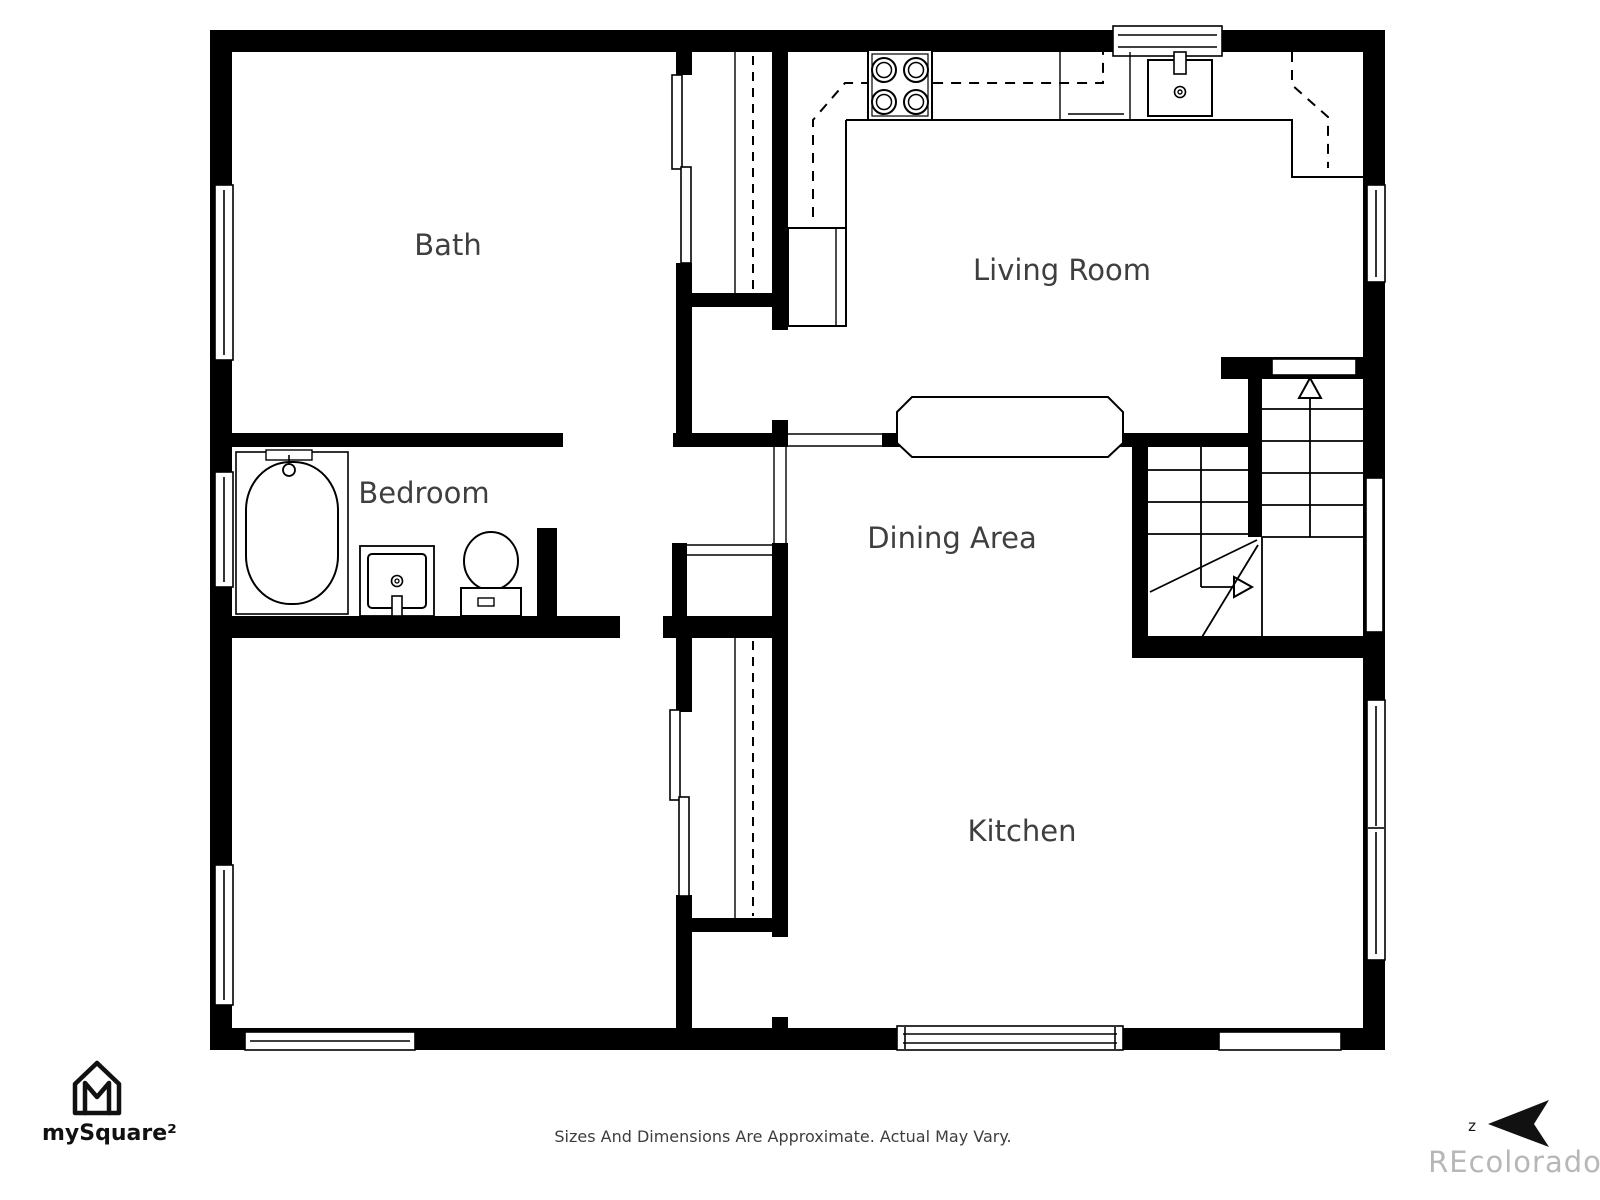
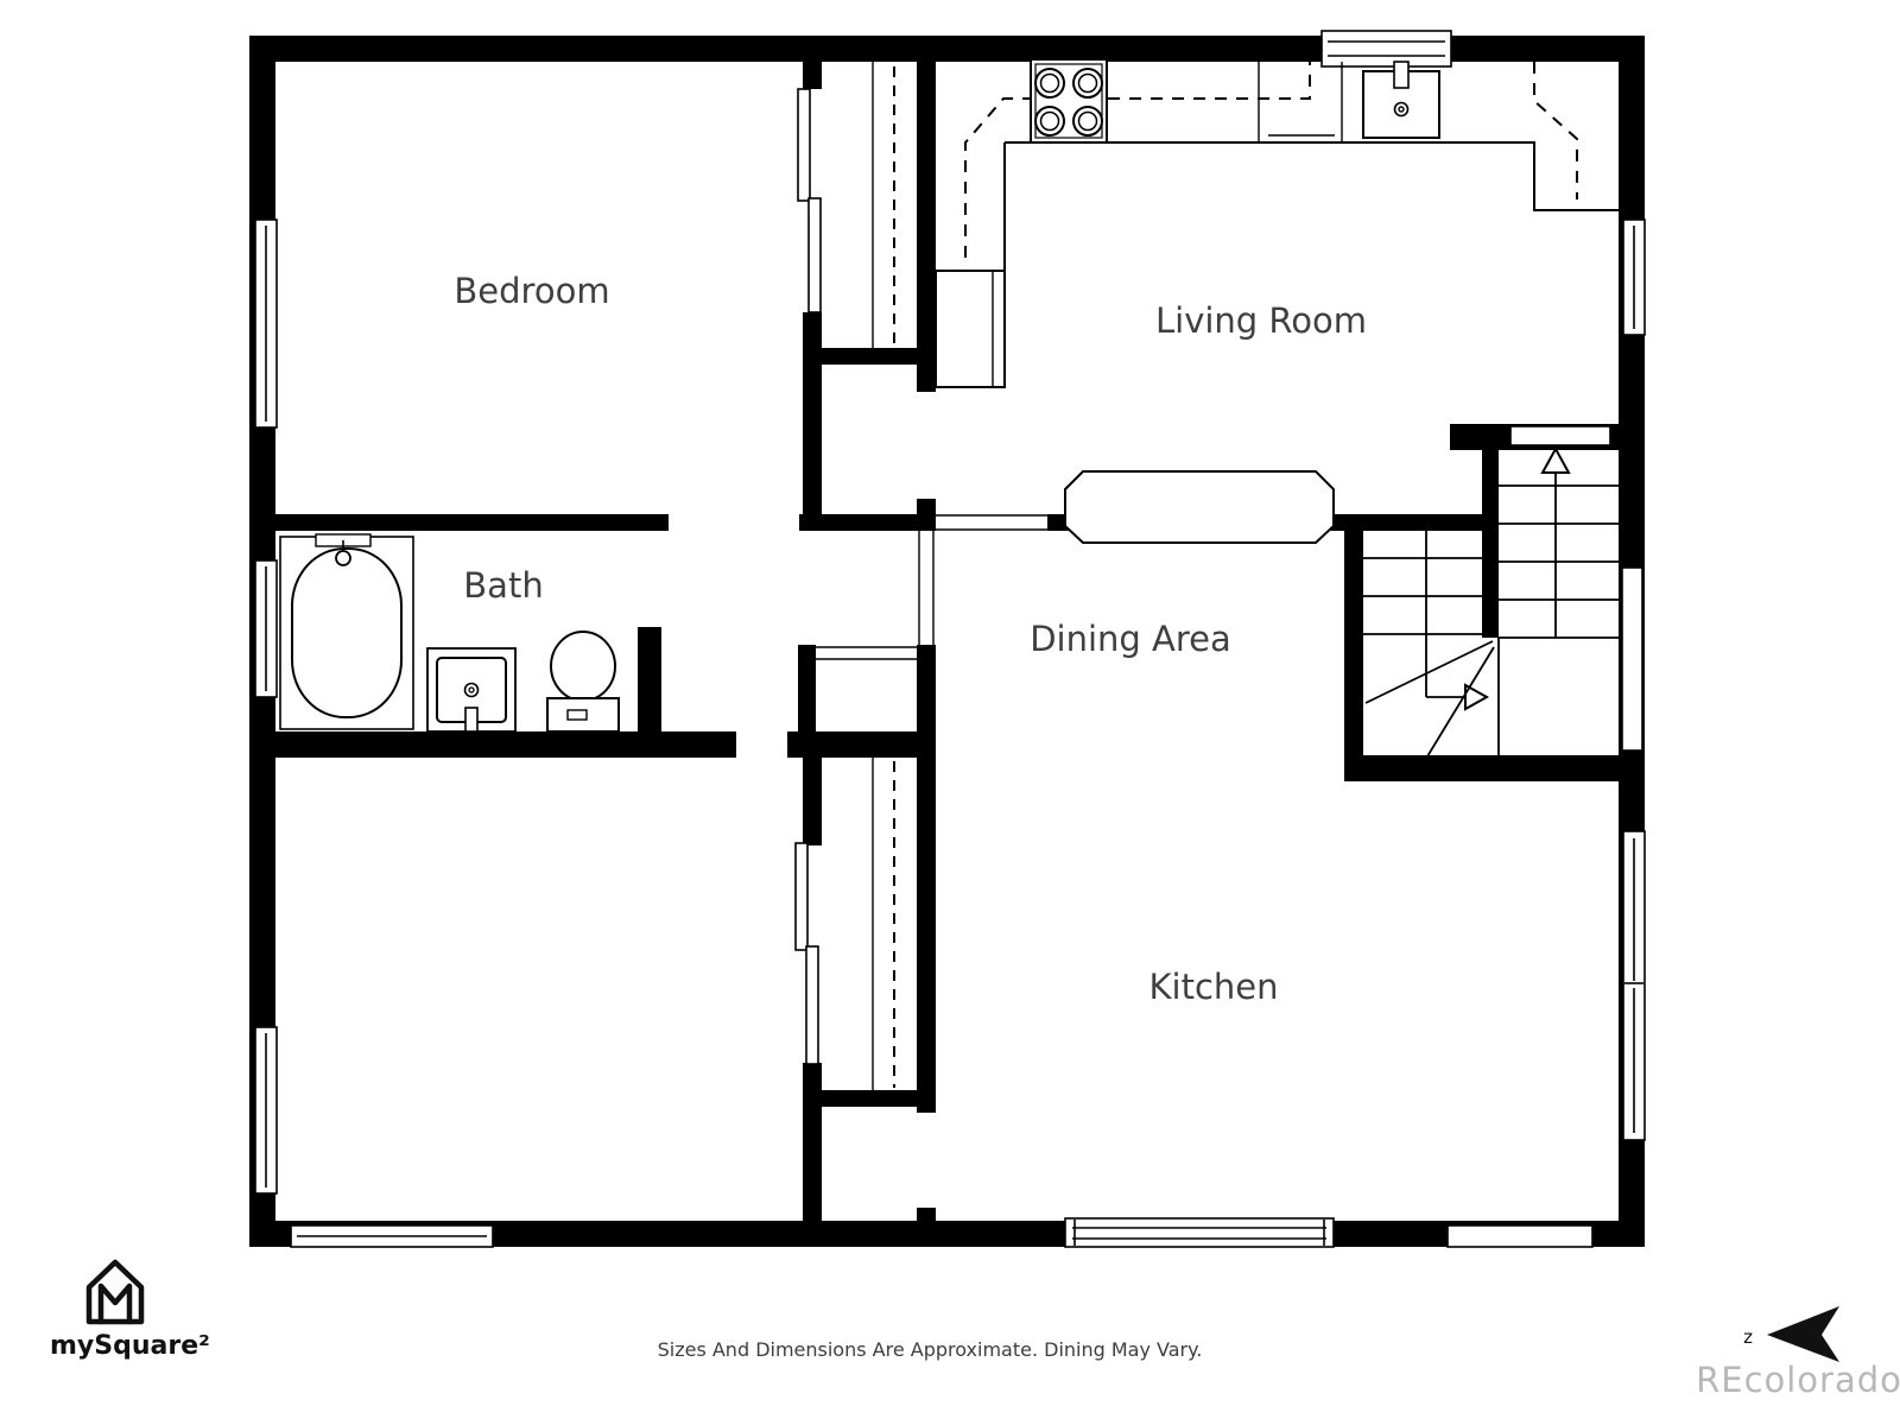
- Bath
+ Bedroom
  Living Room
- Bedroom
+ Bath
  Dining Area
  Kitchen
  mySquare²
- Sizes And Dimensions Are Approximate. Actual May Vary.
+ Sizes And Dimensions Are Approximate. Dining May Vary.
  REcolorado
  z
